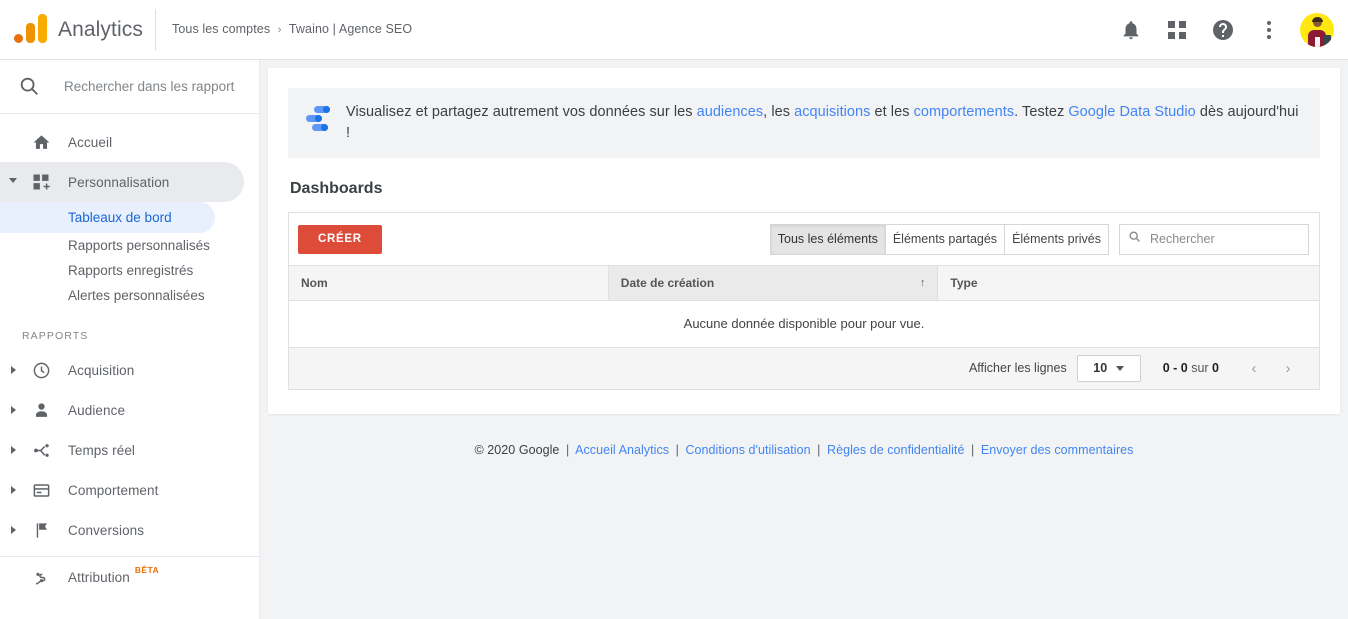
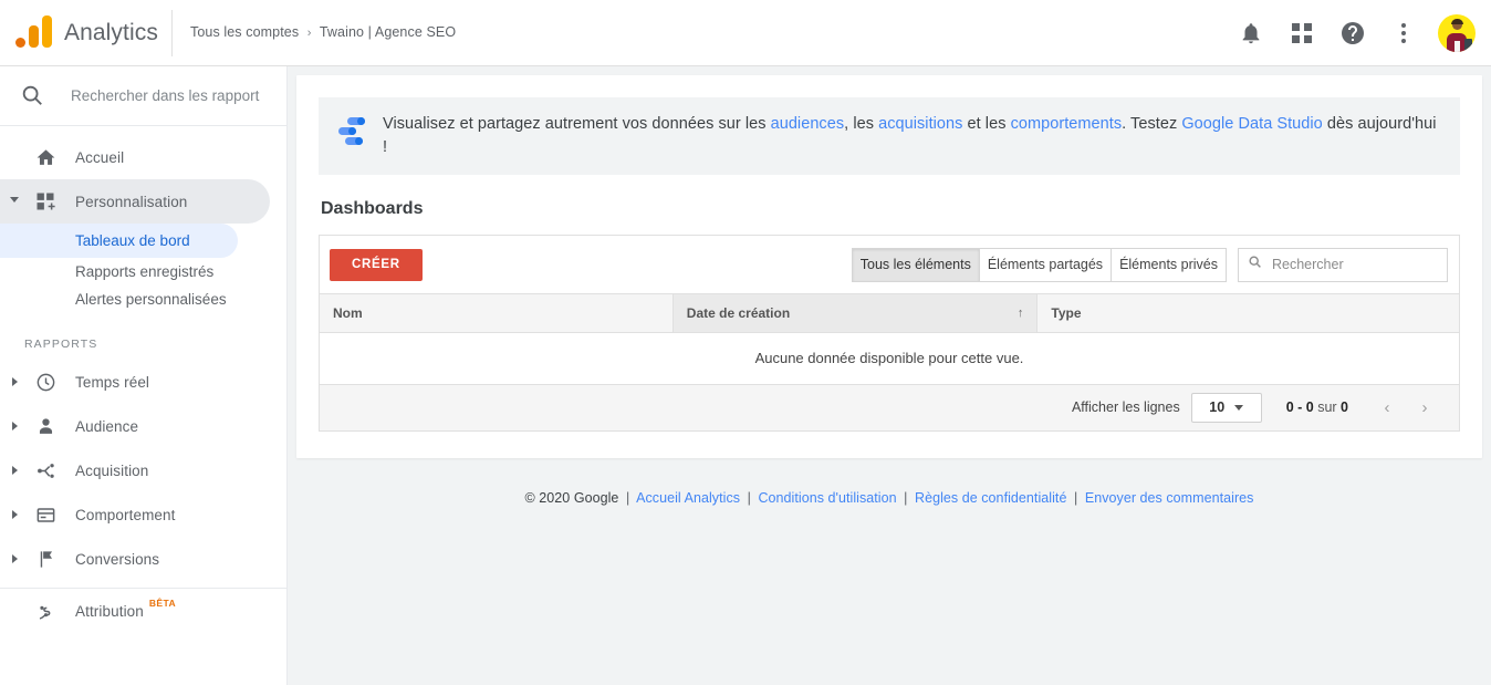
  Analytics
  Tous les comptes › Twaino | Agence SEO
  Rechercher dans les rapport
  Accueil
  Personnalisation
  Tableaux de bord
- Rapports personnalisés
  Rapports enregistrés
  Alertes personnalisées
  RAPPORTS
- Acquisition
+ Temps réel
  Audience
- Temps réel
+ Acquisition
  Comportement
  Conversions
  Attribution
  BÊTA
  Visualisez et partagez autrement vos données sur les audiences, les acquisitions et les comportements. Testez Google Data Studio dès aujourd'hui !
  Dashboards
  CRÉER
  Tous les éléments
  Éléments partagés
  Éléments privés
  Rechercher
  Nom	Date de création ↑	Type
- Aucune donnée disponible pour pour vue.
+ Aucune donnée disponible pour cette vue.
  Afficher les lignes
  10
  0 - 0 sur 0
  ‹
  ›
  © 2020 Google | Accueil Analytics | Conditions d'utilisation | Règles de confidentialité | Envoyer des commentaires
